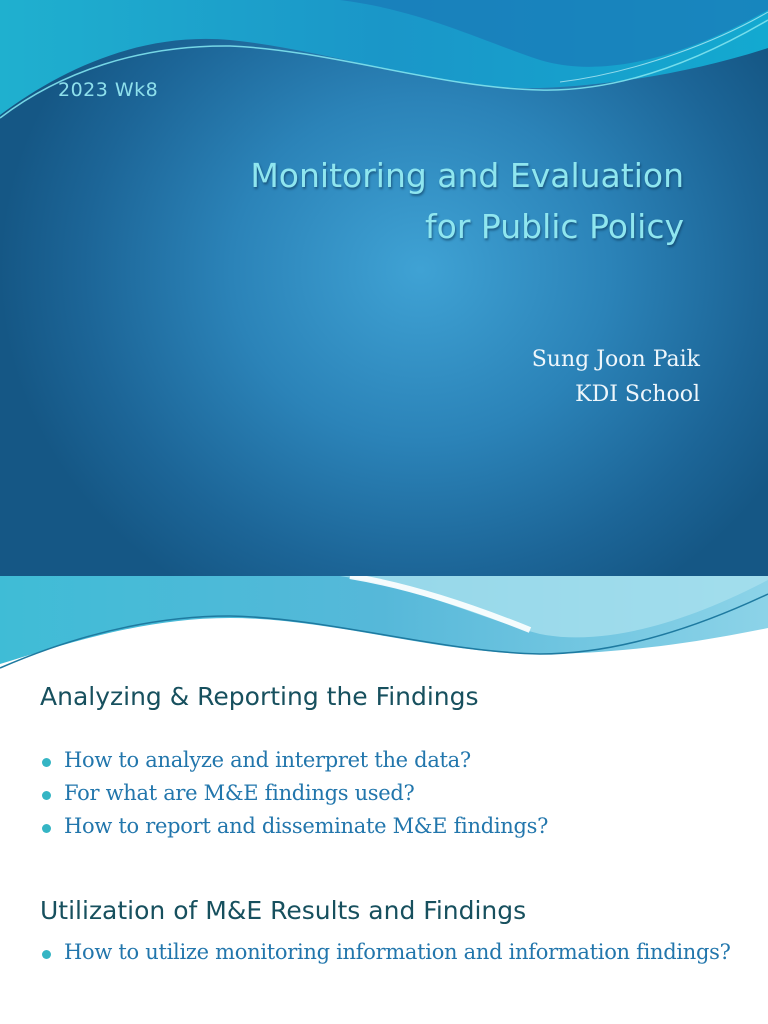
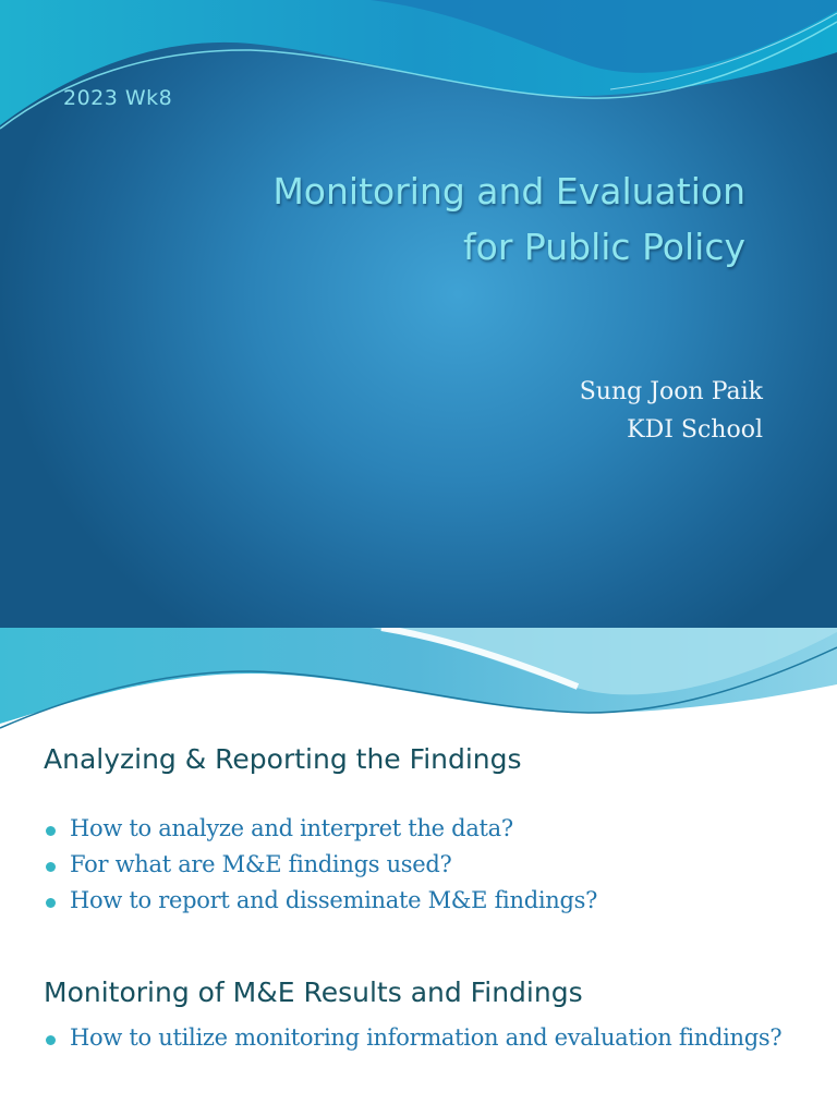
  2023 Wk8
  Monitoring and Evaluation
  for Public Policy
  Sung Joon Paik
  KDI School
  Analyzing & Reporting the Findings
  How to analyze and interpret the data?
  For what are M&E findings used?
  How to report and disseminate M&E findings?
- Utilization of M&E Results and Findings
+ Monitoring of M&E Results and Findings
- How to utilize monitoring information and information findings?
+ How to utilize monitoring information and evaluation findings?
